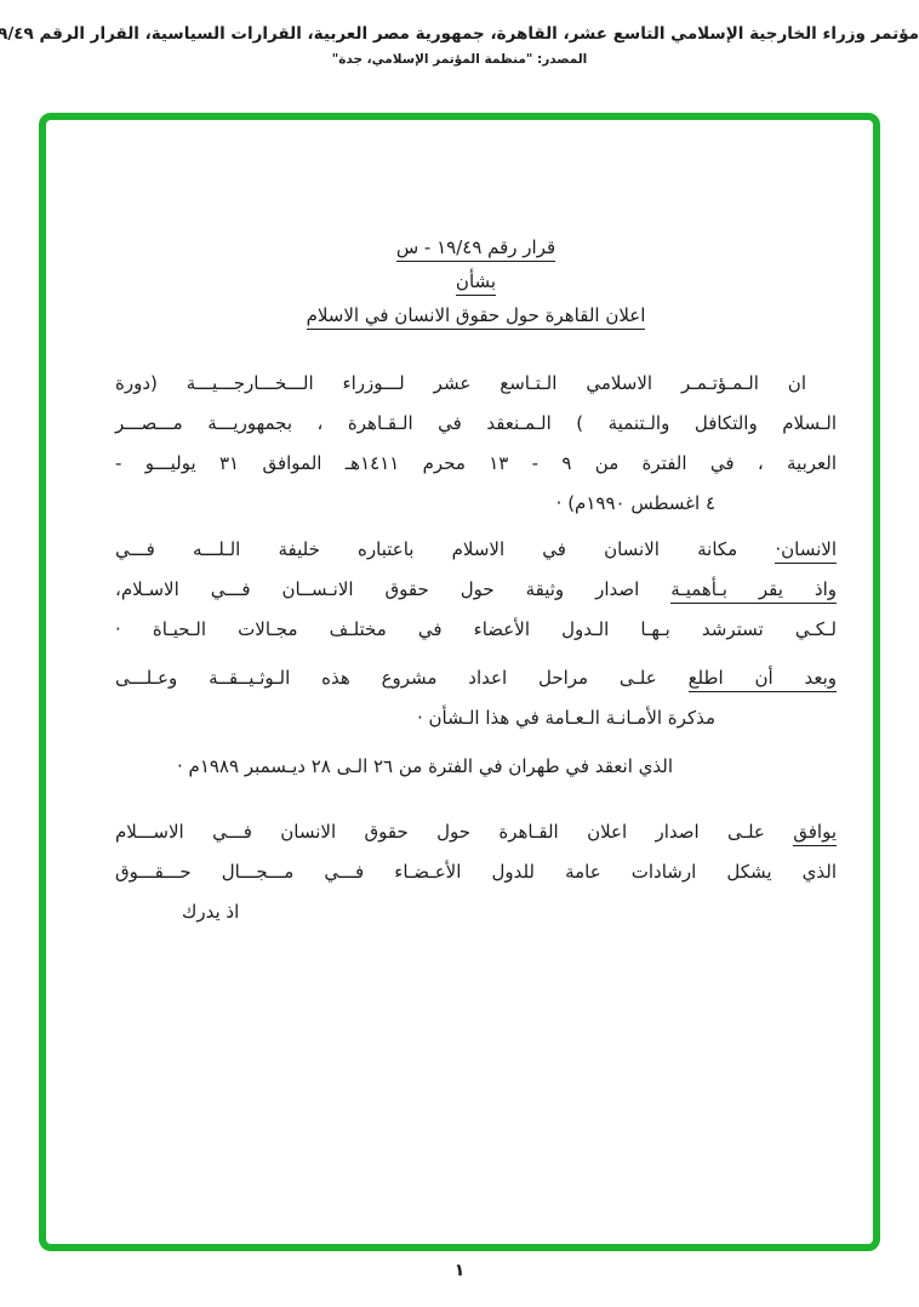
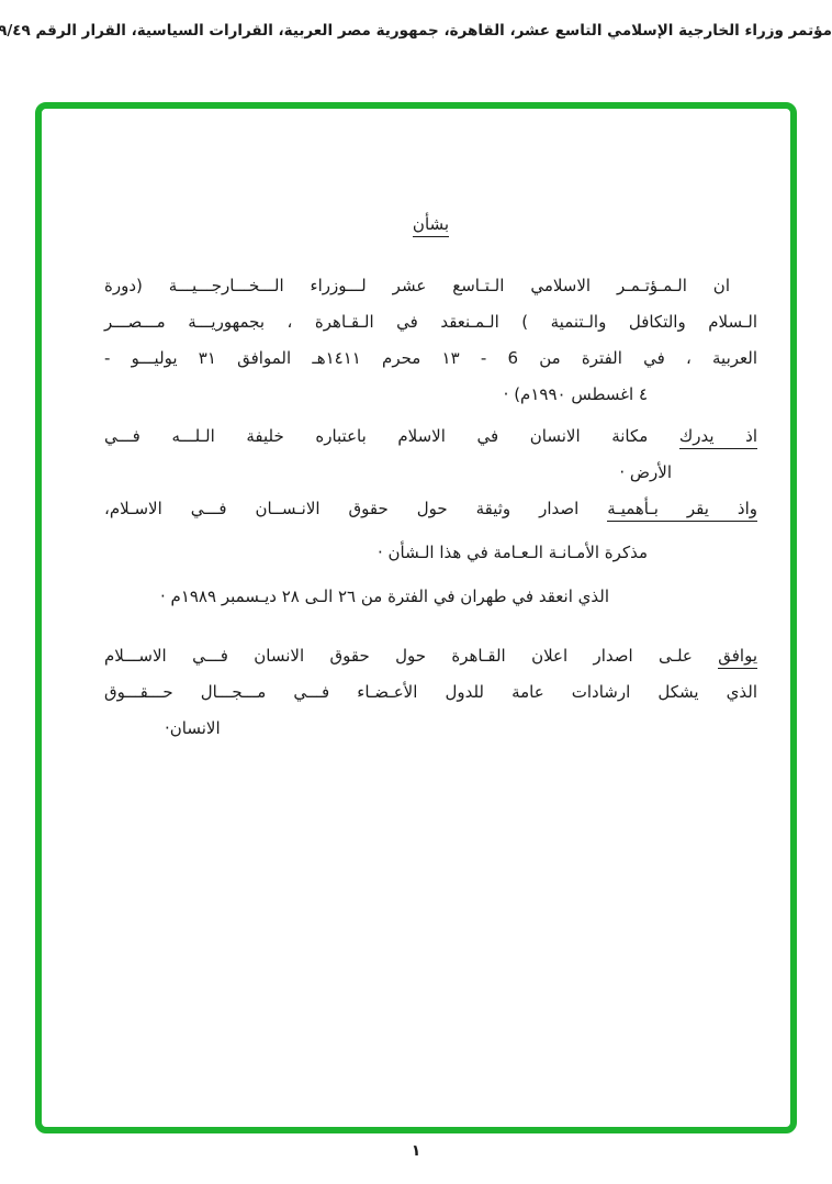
  مؤتمر وزراء الخارجية الإسلامي التاسع عشر، القاهرة، جمهورية مصر العربية، القرارات السياسية، القرار الرقم ٩/٤٩
- المصدر: "منظمة المؤتمر الإسلامي، جدة"
- قرار رقم ١٩/٤٩ - س
  بشأن
- اعلان القاهرة حول حقوق الانسان في الاسلام
  ان الـمـؤتـمـر الاسلامي الـتـاسع عشر لـــوزراء الـــخـــارجـــيـــة (دورة
  الـسلام والتكافل والـتنمية ) الـمـنعقد في الـقـاهرة ، بجمهوريـــة مـــصـــر
- العربية ، في الفترة من ٩ - ١٣ محرم ١٤١١هـ الموافق ٣١ يوليـــو -
+ العربية ، في الفترة من 6 - ١٣ محرم ١٤١١هـ الموافق ٣١ يوليـــو -
  ٤ اغسطس ١٩٩٠م) ·
- الانسان· مكانة الانسان في الاسلام باعتباره خليفة الـلـــه فـــي
+ اذ يدرك مكانة الانسان في الاسلام باعتباره خليفة الـلـــه فـــي
+ الأرض ·
  واذ يقر بـأهميـة اصدار وثيقة حول حقوق الانـســان فـــي الاسـلام،
- لـكـي تسترشد بـهـا الـدول الأعضاء في مختلـف مجـالات الـحيـاة ·
- وبعد أن اطلع علـى مراحل اعداد مشروع هذه الـوثـيــقــة وعـلـــى
  مذكرة الأمـانـة الـعـامة في هذا الـشأن ·
  الذي انعقد في طهران في الفترة من ٢٦ الـى ٢٨ ديـسمبر ١٩٨٩م ·
  يوافق علـى اصدار اعلان القـاهرة حول حقوق الانسان فـــي الاســـلام
  الذي يشكل ارشادات عامة للدول الأعـضـاء فـــي مـــجـــال حـــقـــوق
- اذ يدرك
+ الانسان·
  ١
